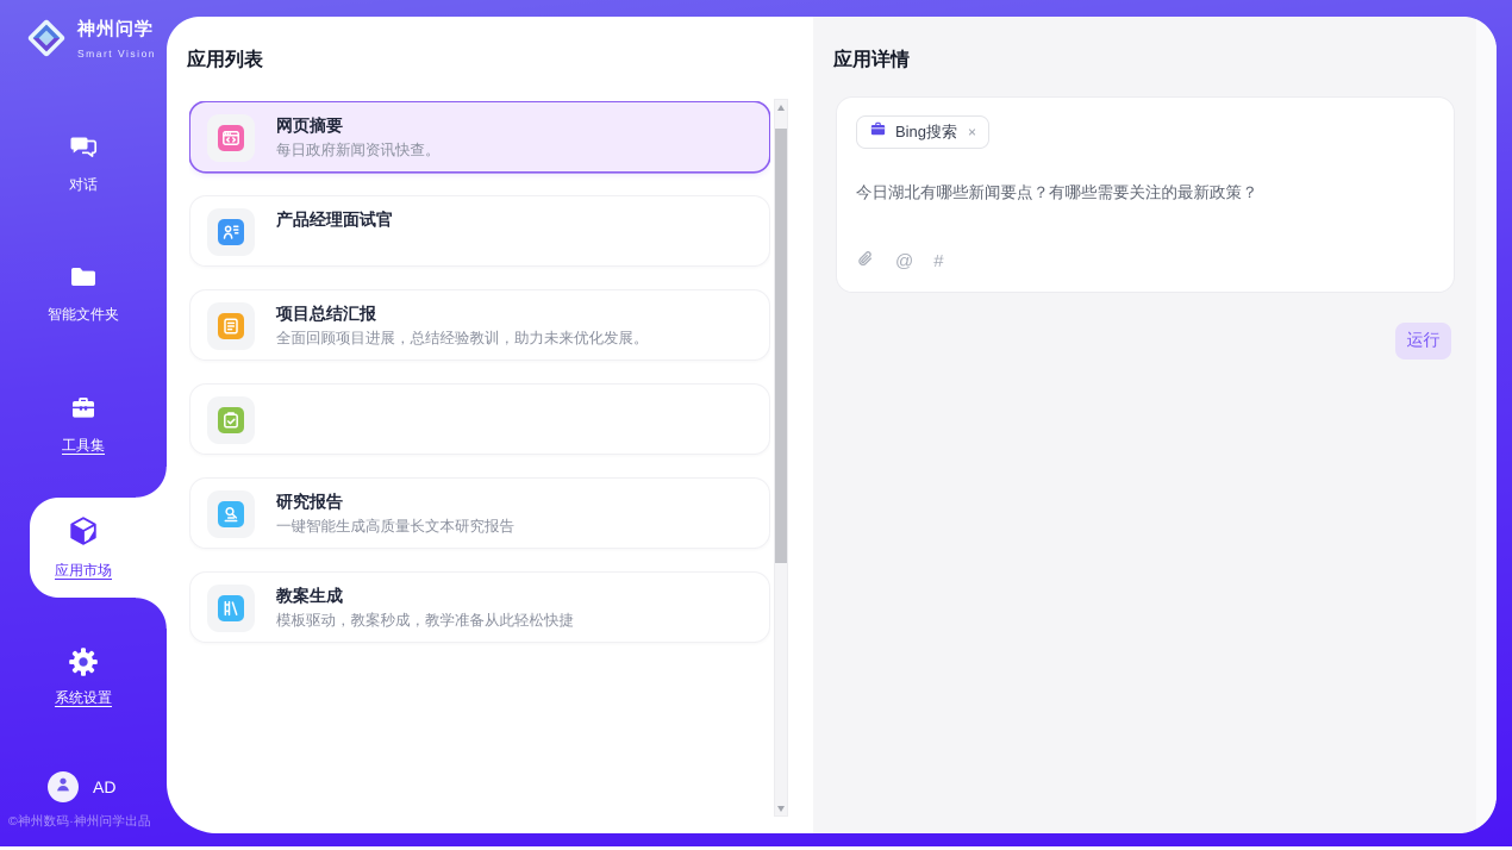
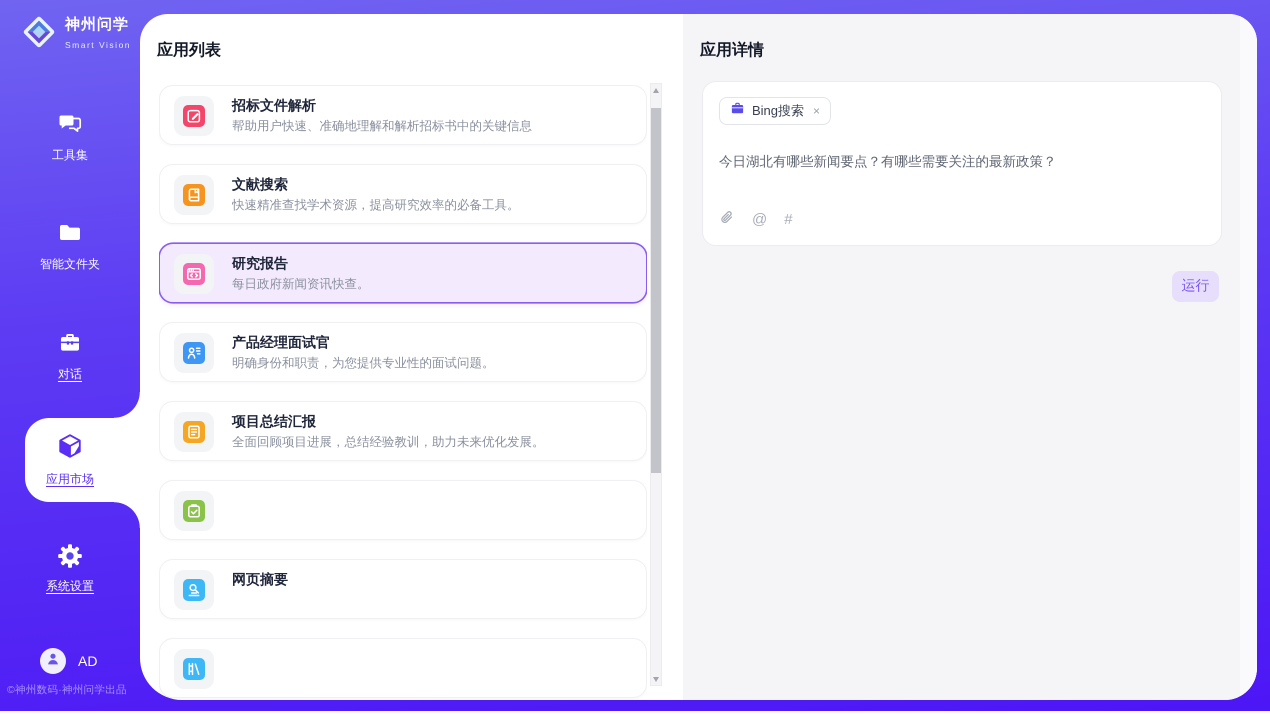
  神州问学 Smart Vision
- 对话
+ 工具集
  智能文件夹
- 工具集
+ 对话
  应用市场
  系统设置
  AD
  ©神州数码·神州问学出品
  应用列表
+ 招标文件解析
+ 帮助用户快速、准确地理解和解析招标书中的关键信息
+ 文献搜索
+ 快速精准查找学术资源，提高研究效率的必备工具。
- 网页摘要
+ 研究报告
  每日政府新闻资讯快查。
  产品经理面试官
+ 明确身份和职责，为您提供专业性的面试问题。
  项目总结汇报
  全面回顾项目进展，总结经验教训，助力未来优化发展。
- 研究报告
+ 网页摘要
- 一键智能生成高质量长文本研究报告
- 教案生成
- 模板驱动，教案秒成，教学准备从此轻松快捷
  应用详情
  Bing搜索
  ×
  今日湖北有哪些新闻要点？有哪些需要关注的最新政策？
  @
  #
  运行
